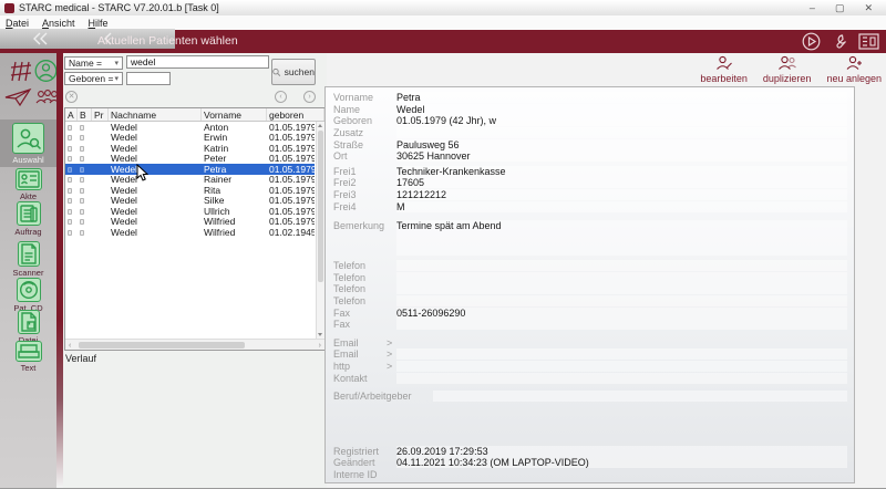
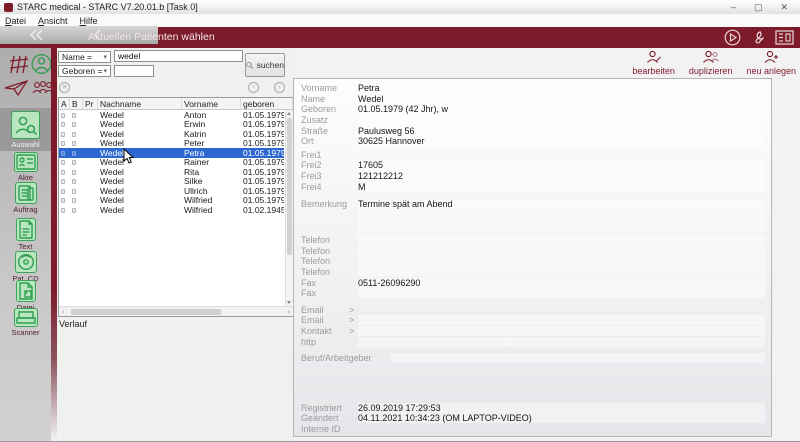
  STARC medical - STARC V7.20.01.b [Task 0]
  –
  ▢
  ✕
  Datei
  Ansicht
  Hilfe
  Aktuellen Patienten wählen
  Auswahl
  Akte
  Auftrag
- Scanner
+ Text
  Pat. CD
- Text
+ Scanner
  Name =
  wedel
  Geboren =
  suchen
  A
  B
  Pr
  Nachname
  Vorname
  geboren
  Wedel
  Anton
  01.05.1979
  Wedel
  Erwin
  01.05.1979
  Wedel
  Katrin
  01.05.1979
  Wedel
  Peter
  01.05.1979
  Wedel
  Petra
  01.05.1979
  Wedel
  Rainer
  01.05.1979
  Wedel
  Rita
  01.05.1979
  Wedel
  Silke
  01.05.1979
  Wedel
  Ullrich
  01.05.1979
  Wedel
  Wilfried
  01.05.1979
  Wedel
  Wilfried
  01.02.1945
  Verlauf
  bearbeiten
  duplizieren
  neu anlegen
  Vorname
  Petra
  Name
  Wedel
  Geboren
  01.05.1979 (42 Jhr), w
  Zusatz
  Straße
  Paulusweg 56
  Ort
  30625 Hannover
  Frei1
- Techniker-Krankenkasse
  Frei2
  17605
  Frei3
  121212212
  Frei4
  M
  Bemerkung
  Termine spät am Abend
  Telefon
  Telefon
  Telefon
  Telefon
  Fax
  0511-26096290
  Fax
  Email
  >
  Email
  >
- http
+ Kontakt
  >
- Kontakt
+ http
  Beruf/Arbeitgeber
  Registriert
  26.09.2019 17:29:53
  Geändert
  04.11.2021 10:34:23 (OM LAPTOP-VIDEO)
  Interne ID
